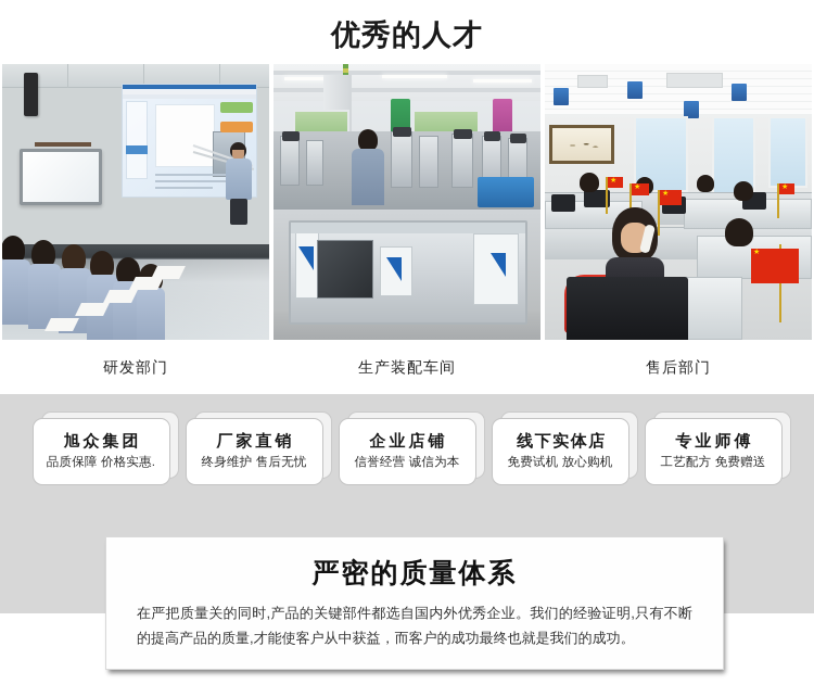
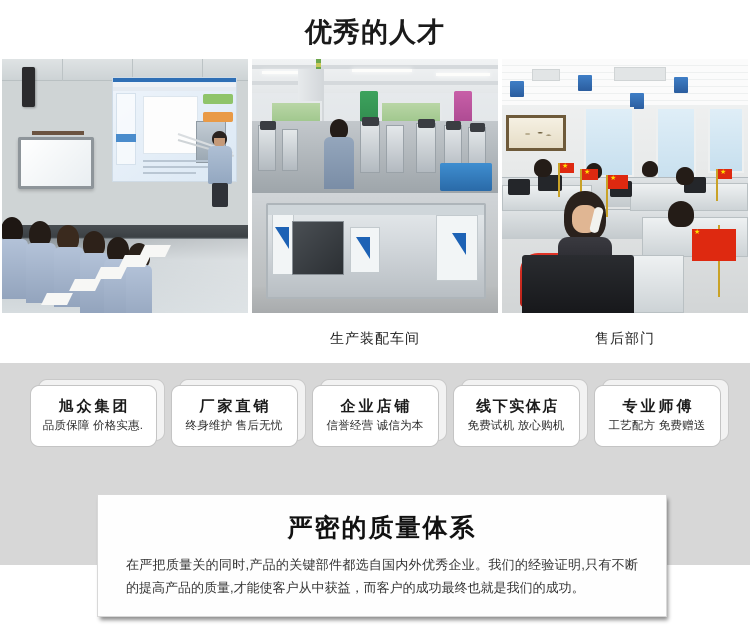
  优秀的人才
- 研发部门
  生产装配车间
  售后部门
  旭众集团
  品质保障 价格实惠.
  厂家直销
  终身维护 售后无忧
  企业店铺
  信誉经营 诚信为本
  线下实体店
  免费试机 放心购机
  专业师傅
  工艺配方 免费赠送
  严密的质量体系
  在严把质量关的同时,产品的关键部件都选自国内外优秀企业。我们的经验证明,只有不断的提高产品的质量,才能使客户从中获益，而客户的成功最终也就是我们的成功。
